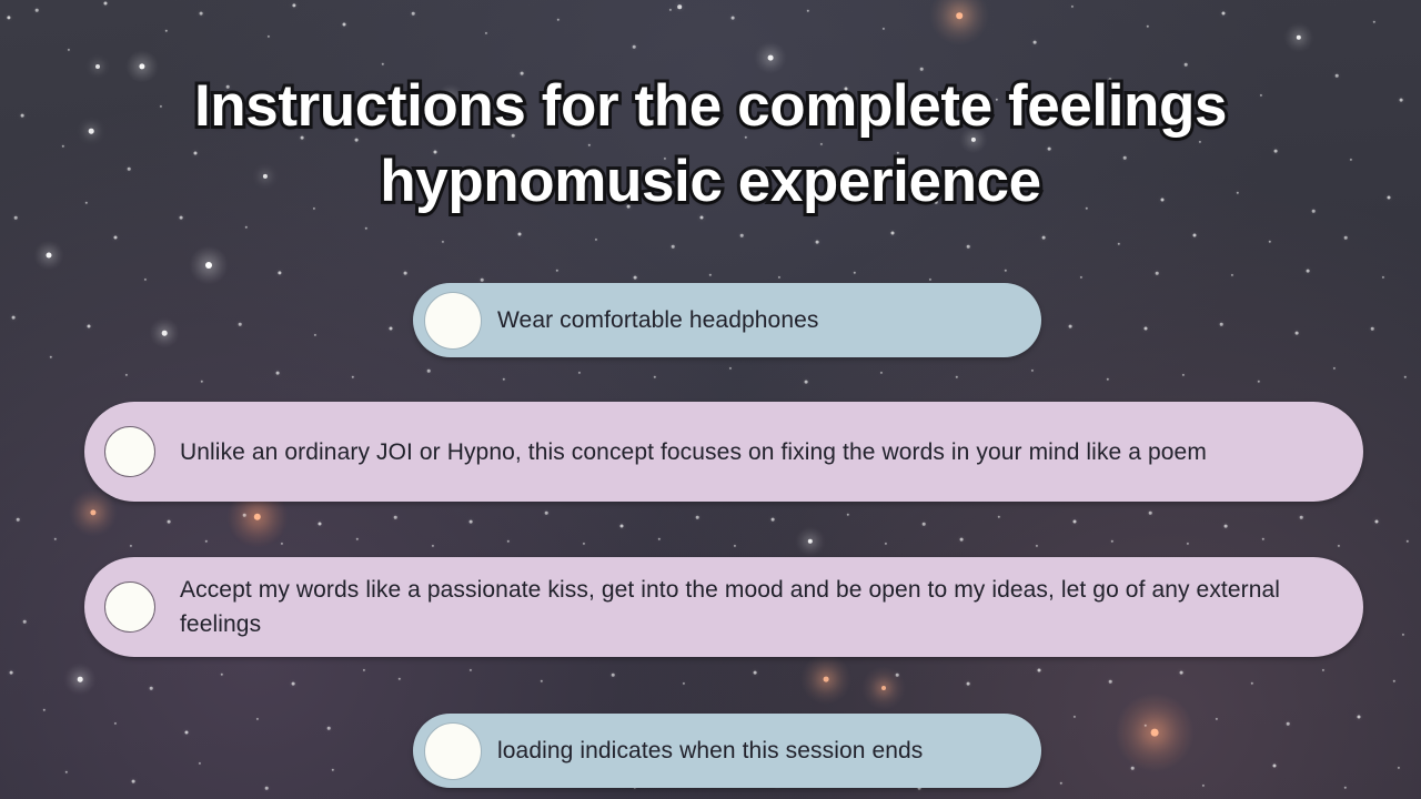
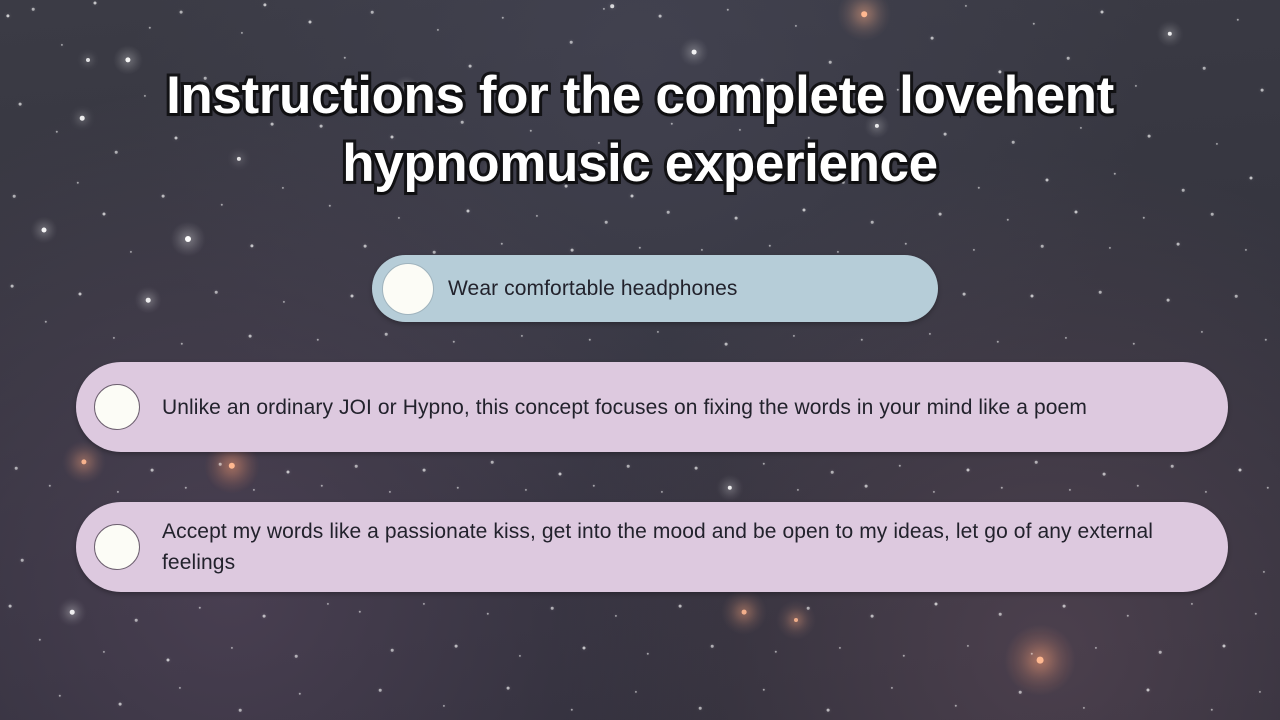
- Instructions for the complete feelings
+ Instructions for the complete lovehent
  hypnomusic experience
  Wear comfortable headphones
  Unlike an ordinary JOI or Hypno, this concept focuses on fixing the words in your mind like a poem
  Accept my words like a passionate kiss, get into the mood and be open to my ideas, let go of any external feelings
- loading indicates when this session ends
